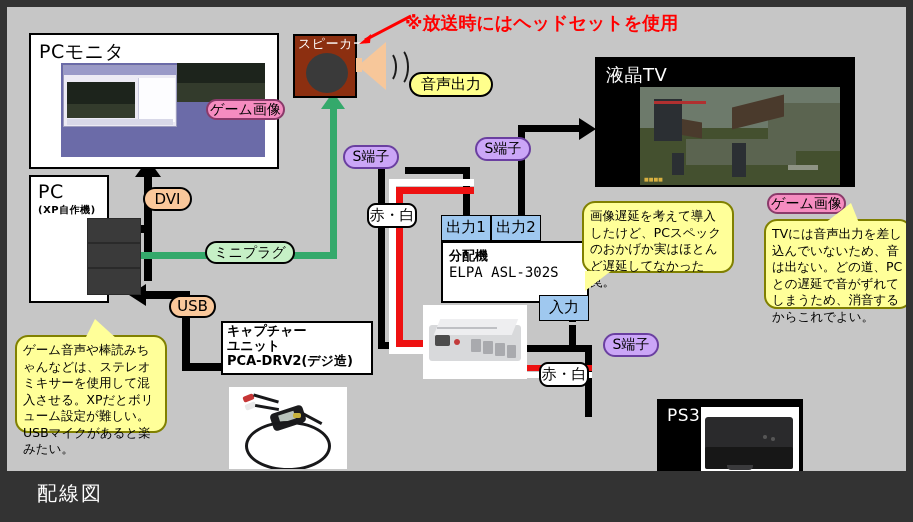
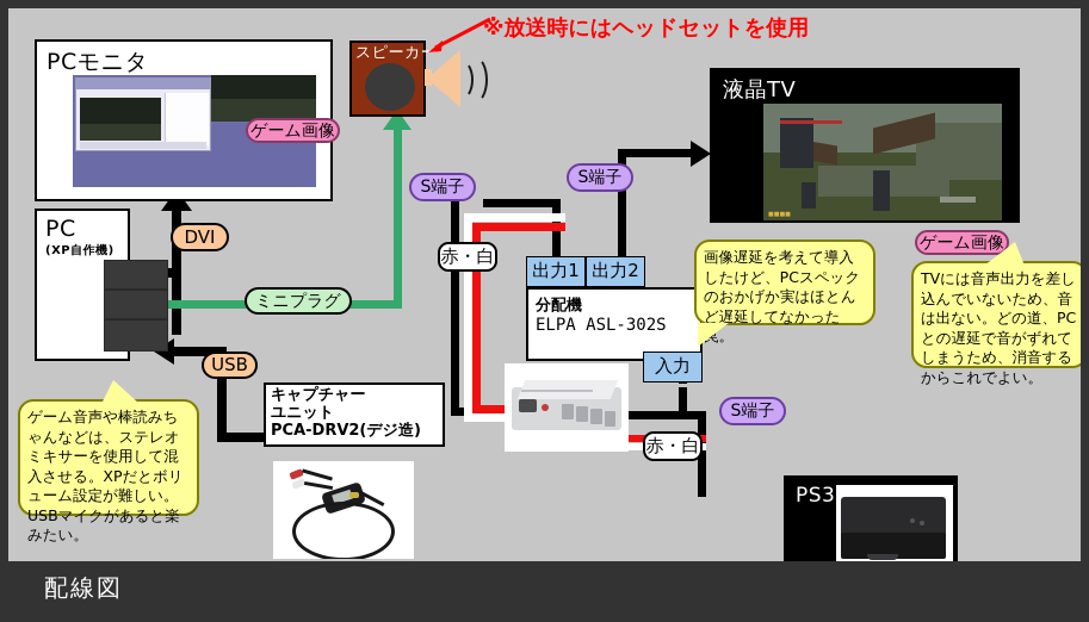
  PCモニタ
  ゲーム画像
  PC
  (XP自作機)
  DVI
  USB
  ミニプラグ
  スピーカー
- 音声出力
  ※放送時にはヘッドセットを使用
  液晶TV
  ゲーム画像
  S端子
  S端子
  S端子
  赤・白
  赤・白
  出力1
  出力2
  分配機
  ELPA ASL-302S
  入力
  キャプチャー
  ユニット
  PCA-DRV2(デジ造)
  PS3
  ゲーム音声や棒読みちゃんなどは、ステレオミキサーを使用して混入させる。XPだとボリューム設定が難しい。USBマイクがあると楽みたい。
  画像遅延を考えて導入したけど、PCスペックのおかげか実はほとんど遅延してなかった罠。
  TVには音声出力を差し込んでいないため、音は出ない。どの道、PCとの遅延で音がずれてしまうため、消音するからこれでよい。
  配線図
